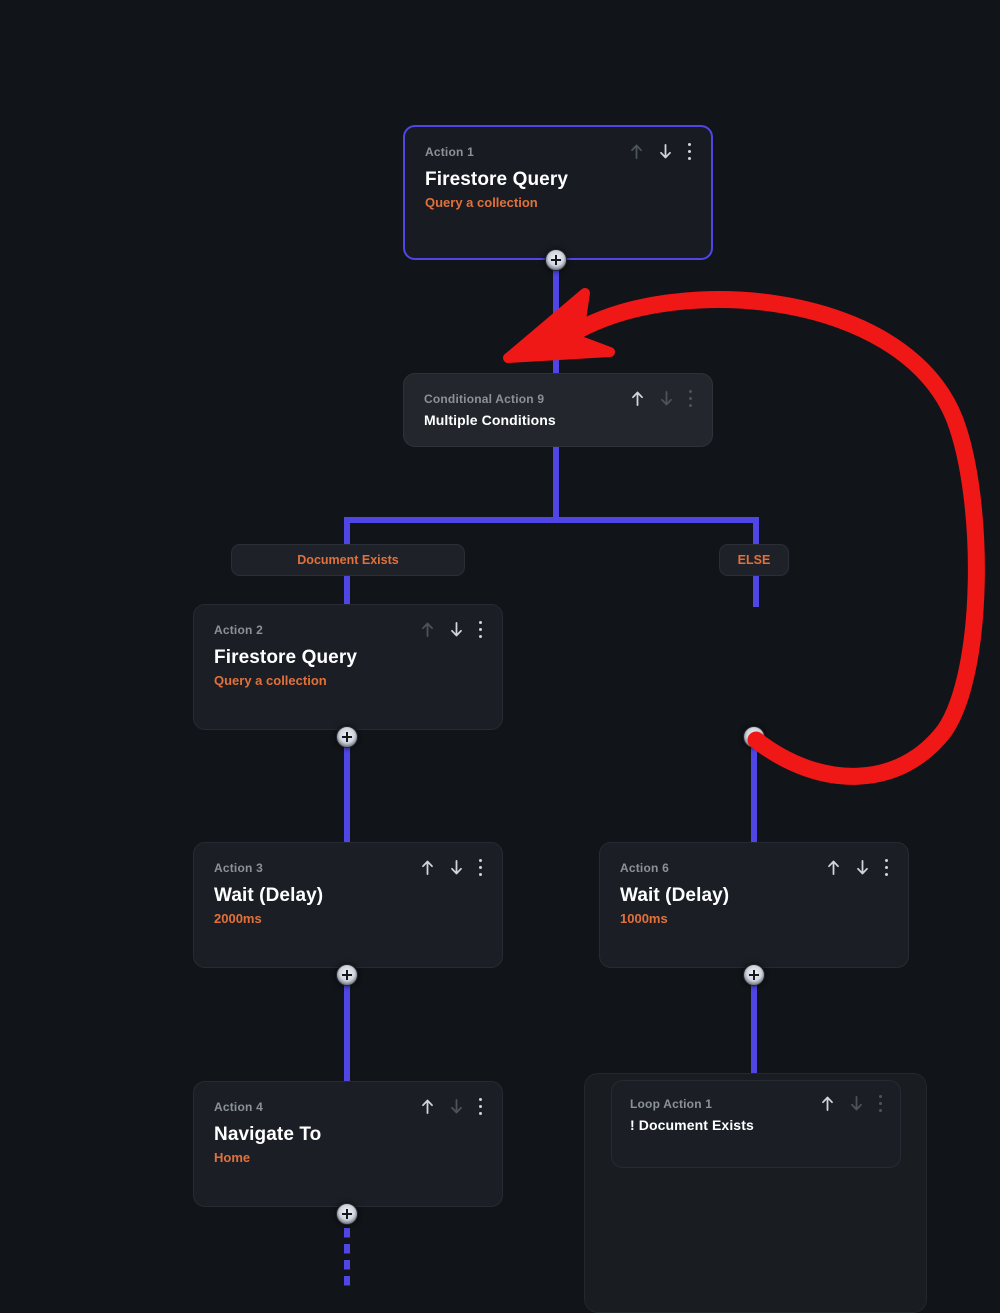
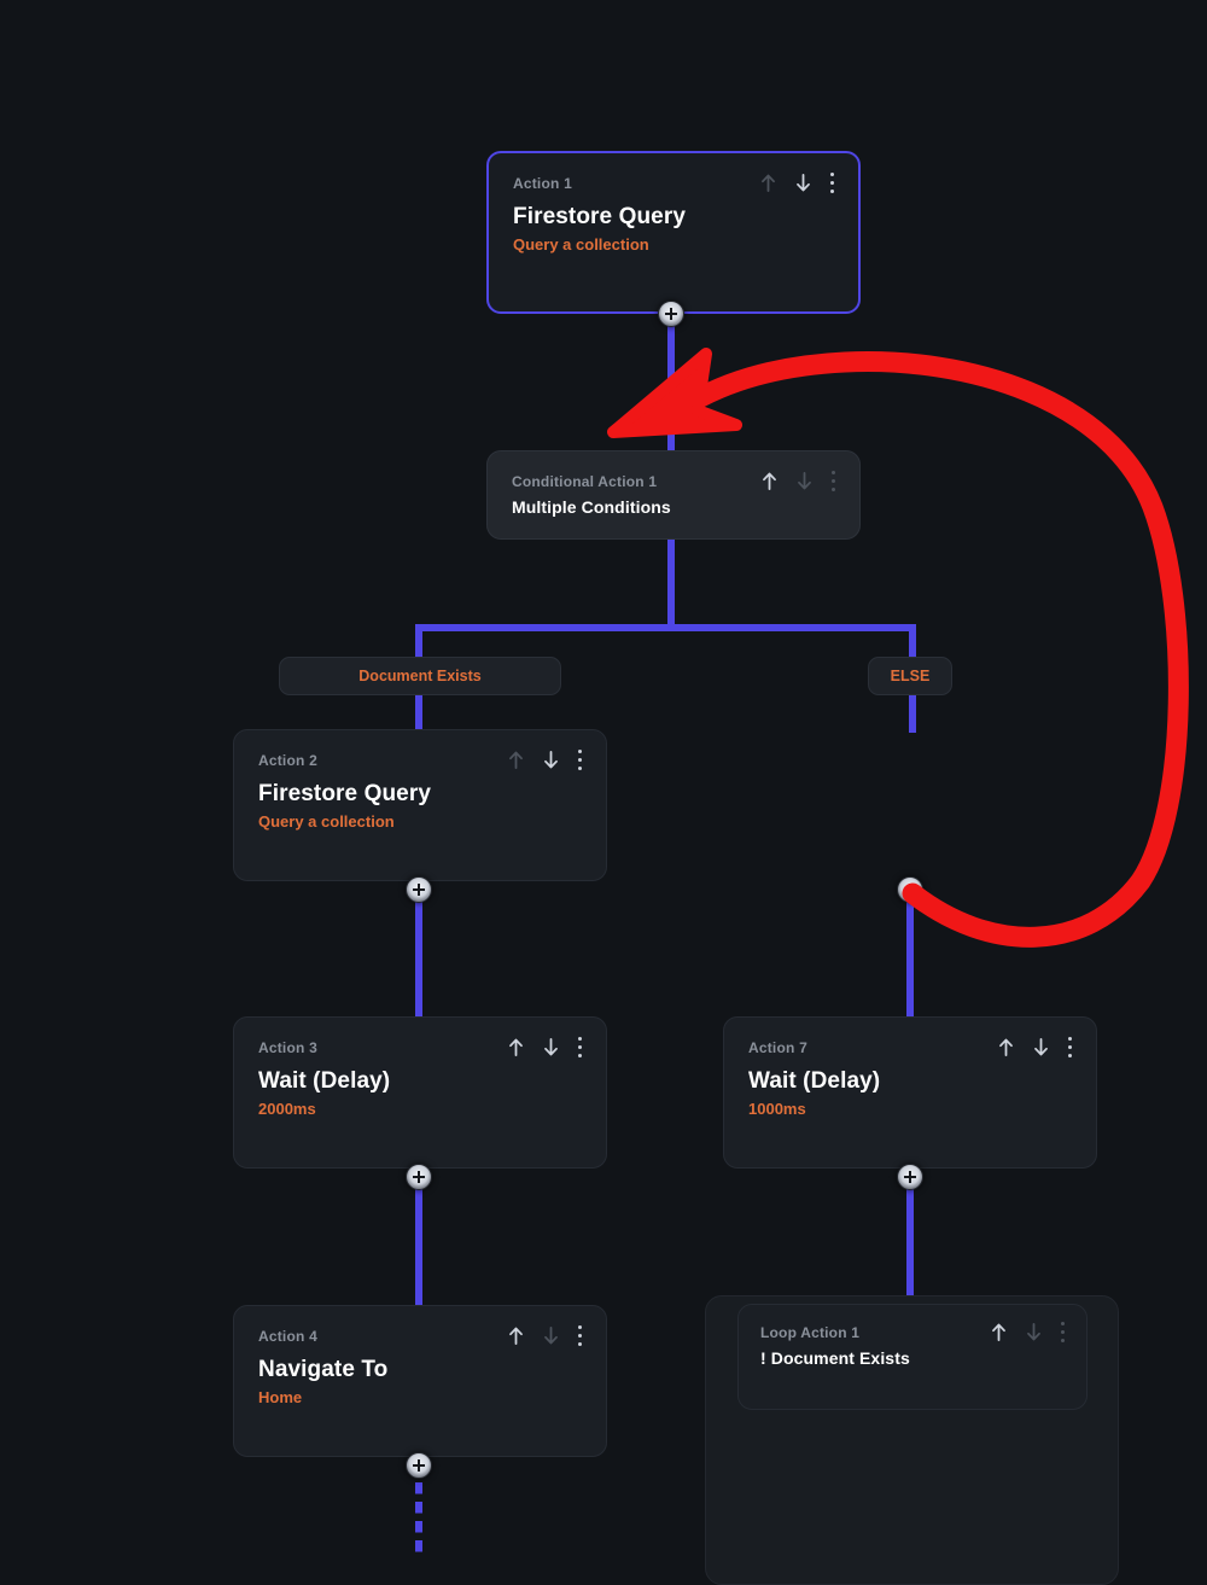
  Action 1
  Firestore Query
  Query a collection
- Conditional Action 9
+ Conditional Action 1
  Multiple Conditions
  Document Exists
  ELSE
  Action 2
  Firestore Query
  Query a collection
  Action 3
  Wait (Delay)
  2000ms
- Action 6
+ Action 7
  Wait (Delay)
  1000ms
  Action 4
  Navigate To
  Home
  Loop Action 1
  ! Document Exists
